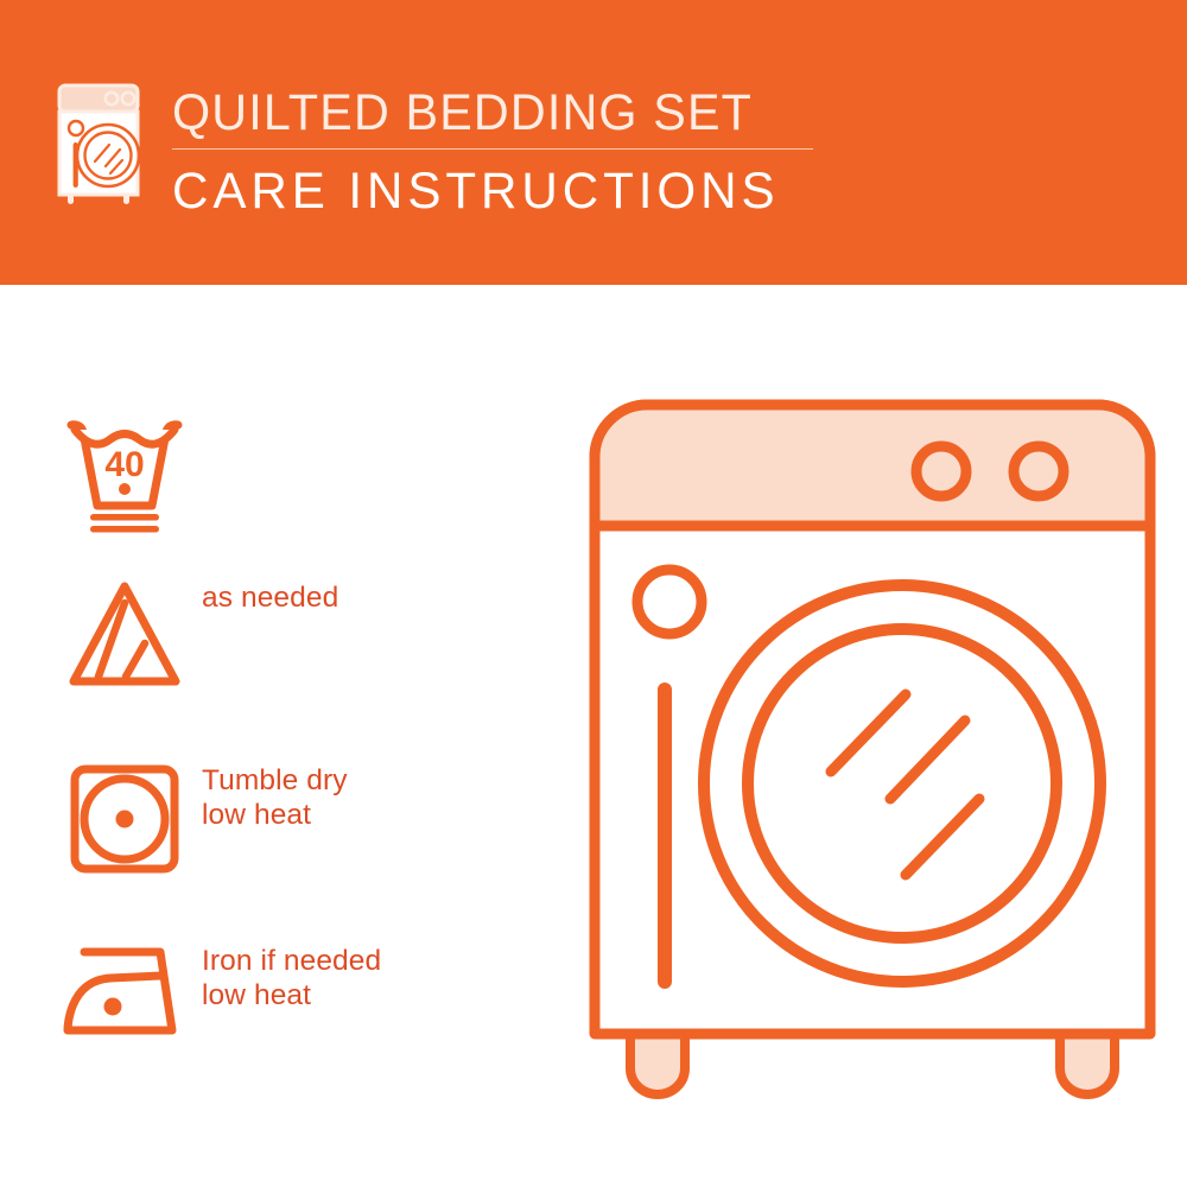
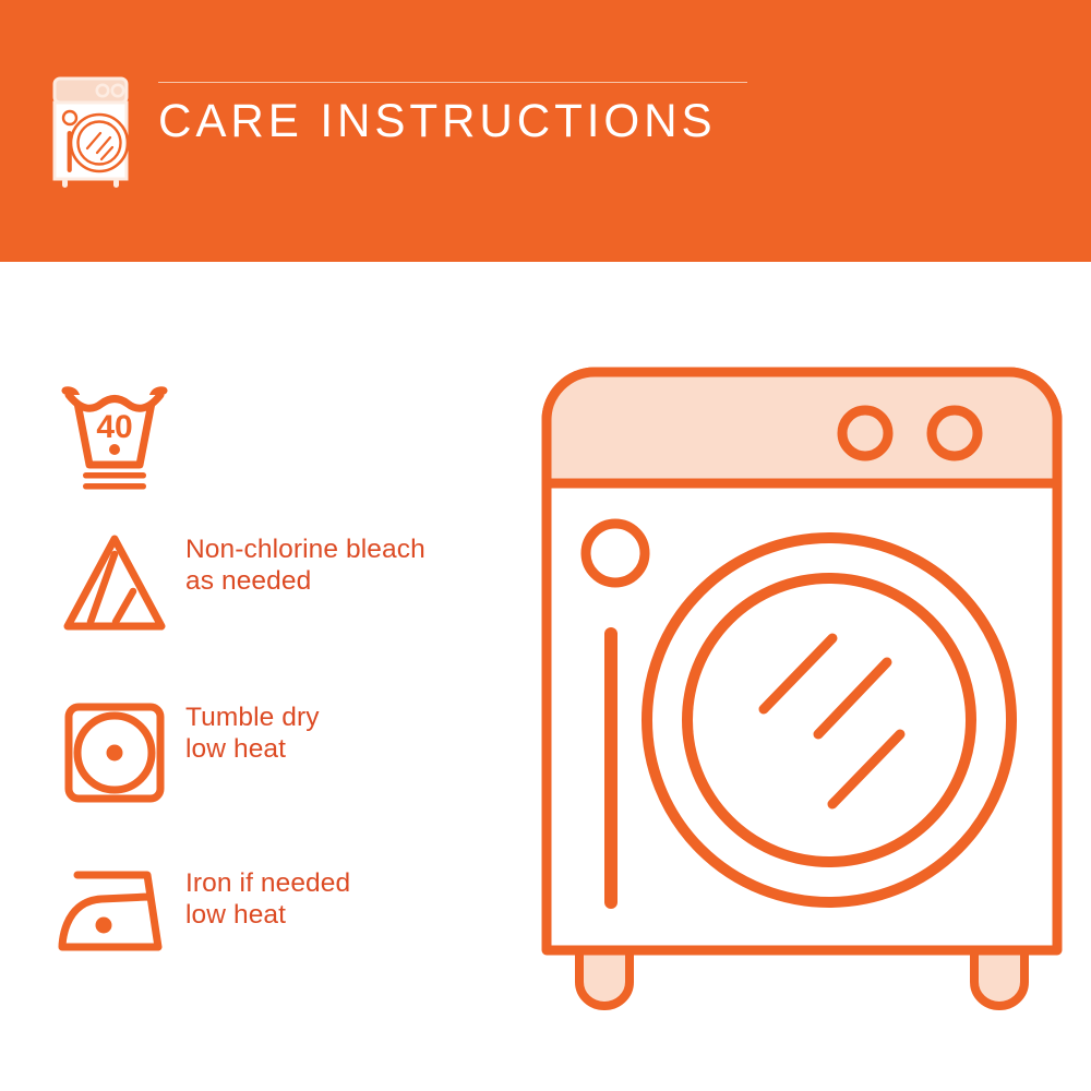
- QUILTED BEDDING SET
  CARE INSTRUCTIONS
  40
+ Non-chlorine bleach
  as needed
  Tumble dry
  low heat
  Iron if needed
  low heat
